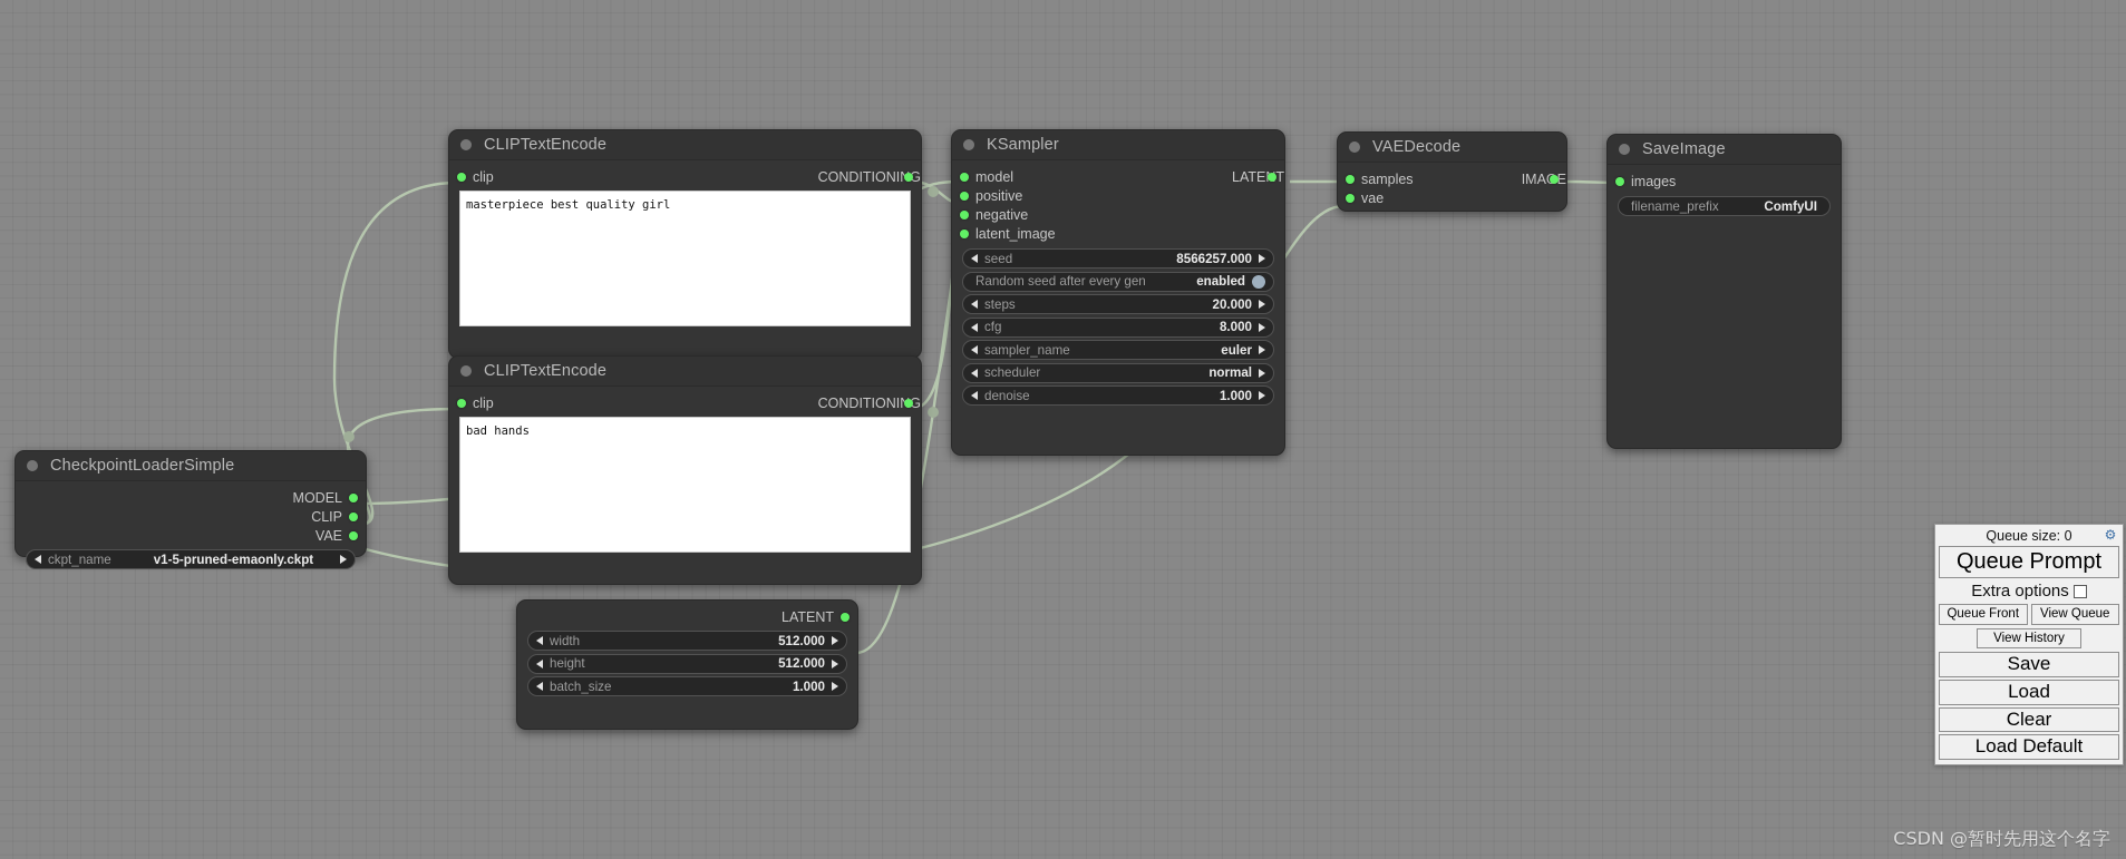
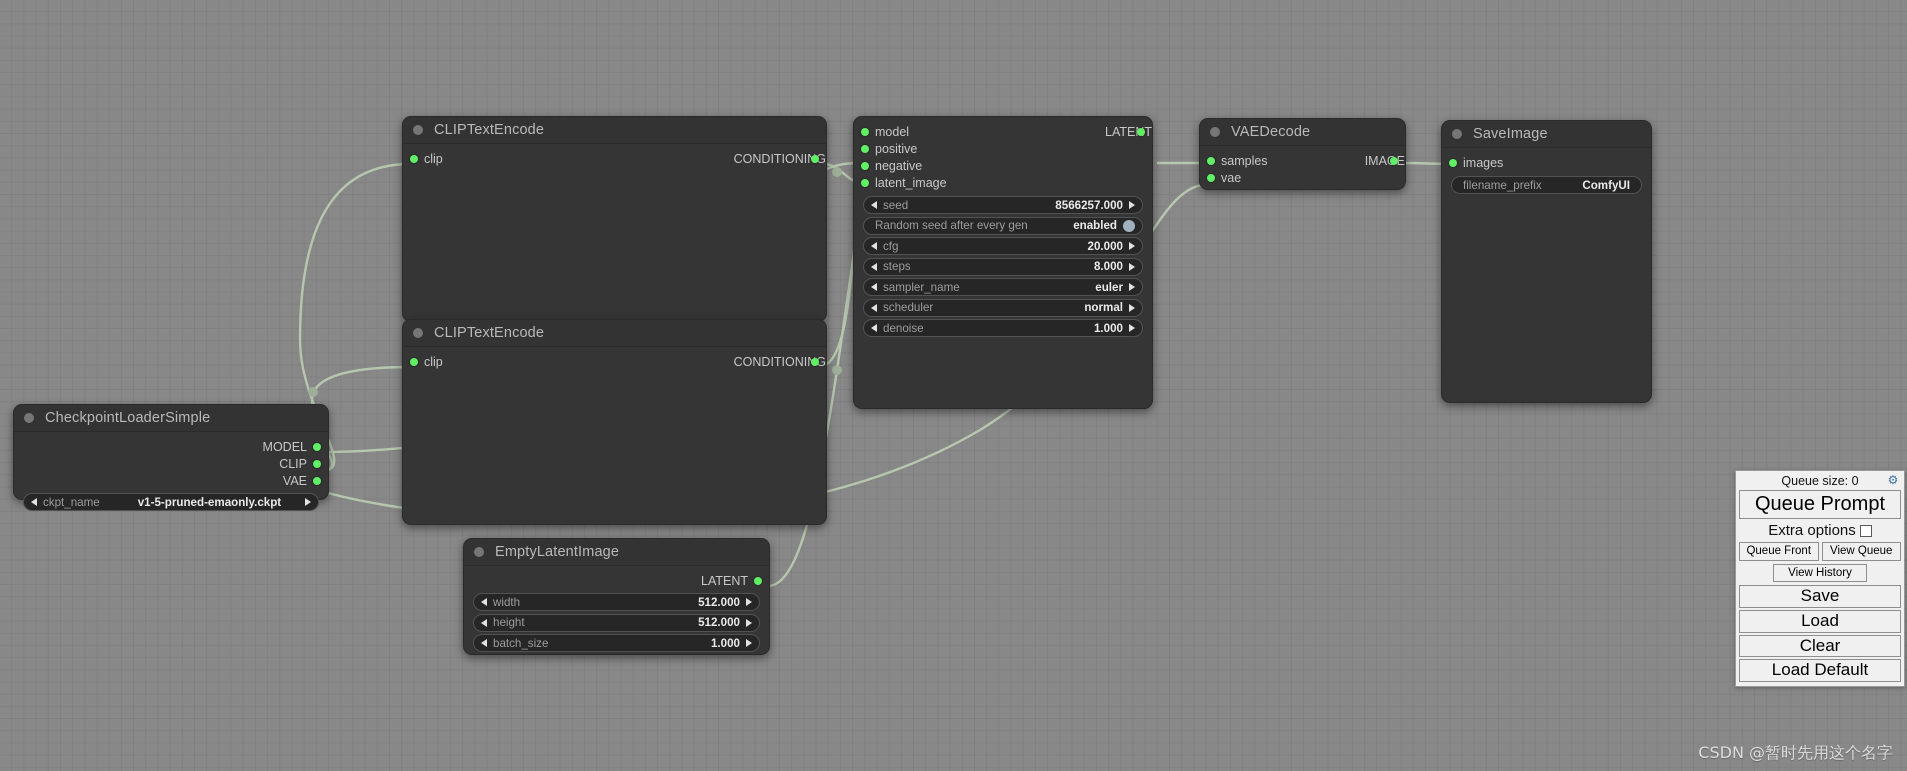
  CLIPTextEncode
  clip
  CONDITIONIG
- masterpiece best quality girl
  CLIPTextEncode
  clip
  CONDITIONIG
- bad hands
- KSampler
  model
  LATET
  positive
  negative
  latent_image
  seed
  8566257.000
  Random seed after every gen
  enabled
- steps
+ cfg
  20.000
- cfg
+ steps
  8.000
  sampler_name
  euler
  scheduler
  normal
  denoise
  1.000
  VAEDecode
  samples
  IMAE
  vae
  SaveImage
  images
  filename_prefix
  ComfyUI
  CheckpointLoaderSimple
  MODEL
  CLIP
  VAE
  ckpt_name
  v1-5-pruned-emaonly.ckpt
+ EmptyLatentImage
  LATENT
  width
  512.000
  height
  512.000
  batch_size
  1.000
  Queue size: 0
  ⚙
  Queue Prompt
  Extra options
  Queue Front
  View Queue
  View History
  Save
  Load
  Clear
  Load Default
  CSDN @暂时先用这个名字
